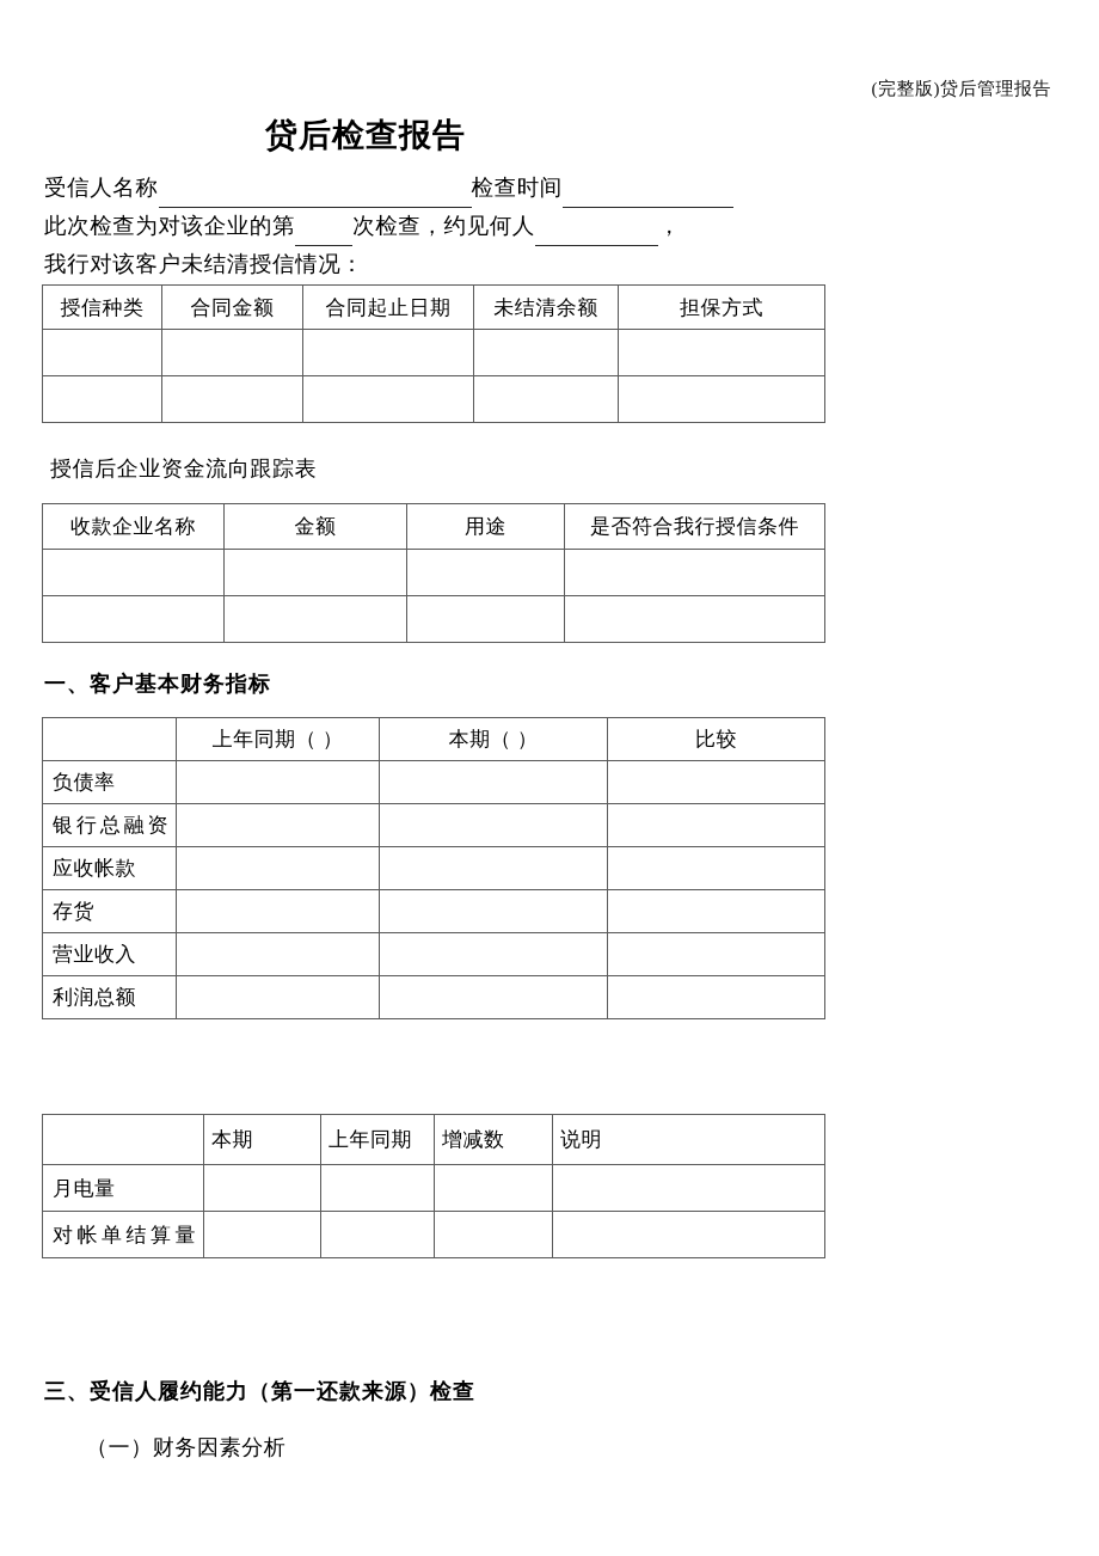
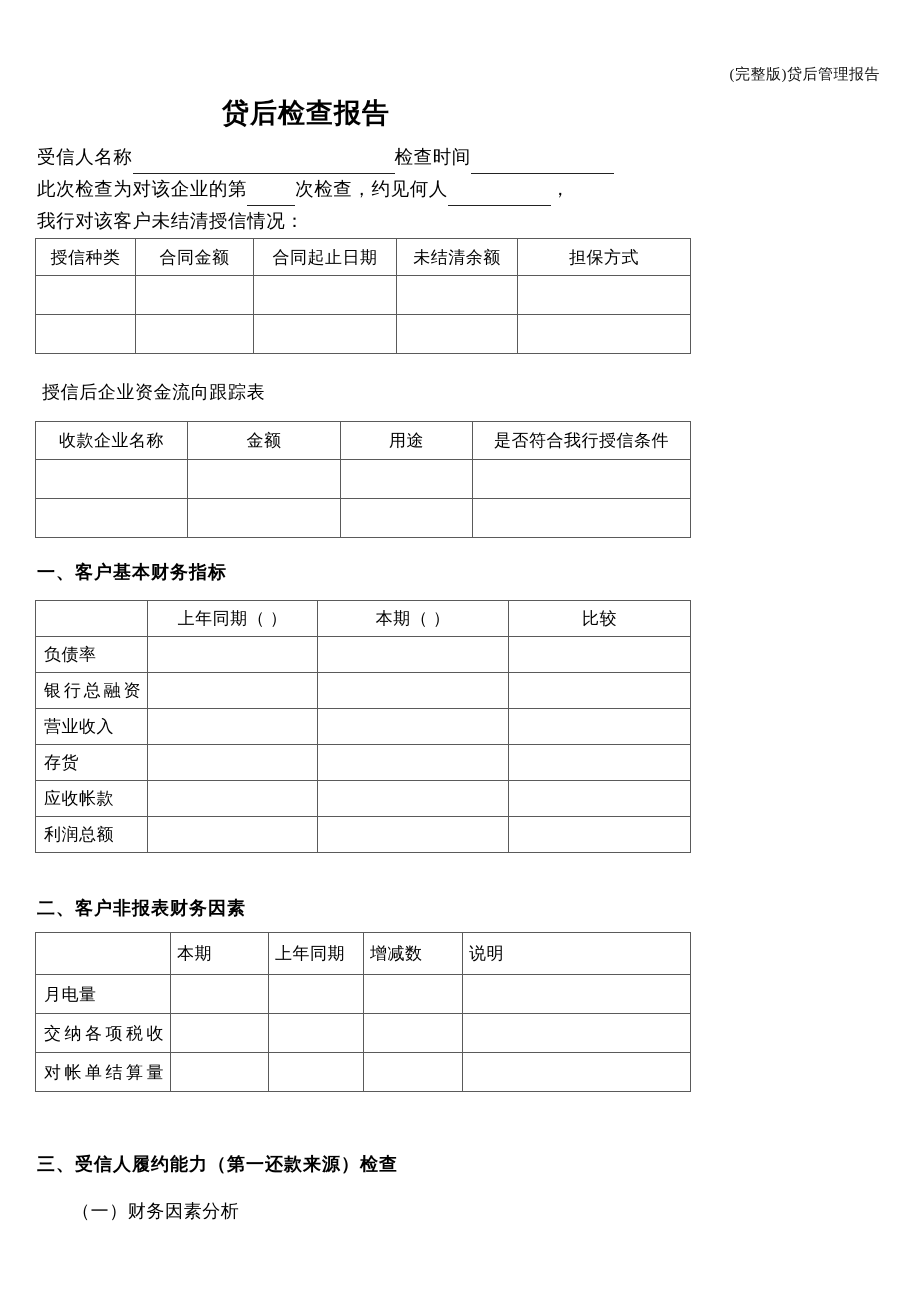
  (完整版)贷后管理报告
  贷后检查报告
  受信人名称 检查时间
  此次检查为对该企业的第 次检查，约见何人 ，
  我行对该客户未结清授信情况：
  授信种类	合同金额	合同起止日期	未结清余额	担保方式
  授信后企业资金流向跟踪表
  收款企业名称	金额	用途	是否符合我行授信条件
  一、客户基本财务指标
  	上年同期（ ）	本期（ ）	比较
  负债率
  银行总融资
- 应收帐款
+ 营业收入
  存货
- 营业收入
+ 应收帐款
  利润总额
+ 二、客户非报表财务因素
  	本期	上年同期	增减数	说明
  月电量
+ 交纳各项税收
  对帐单结算量
  三、受信人履约能力（第一还款来源）检查
  （一）财务因素分析
